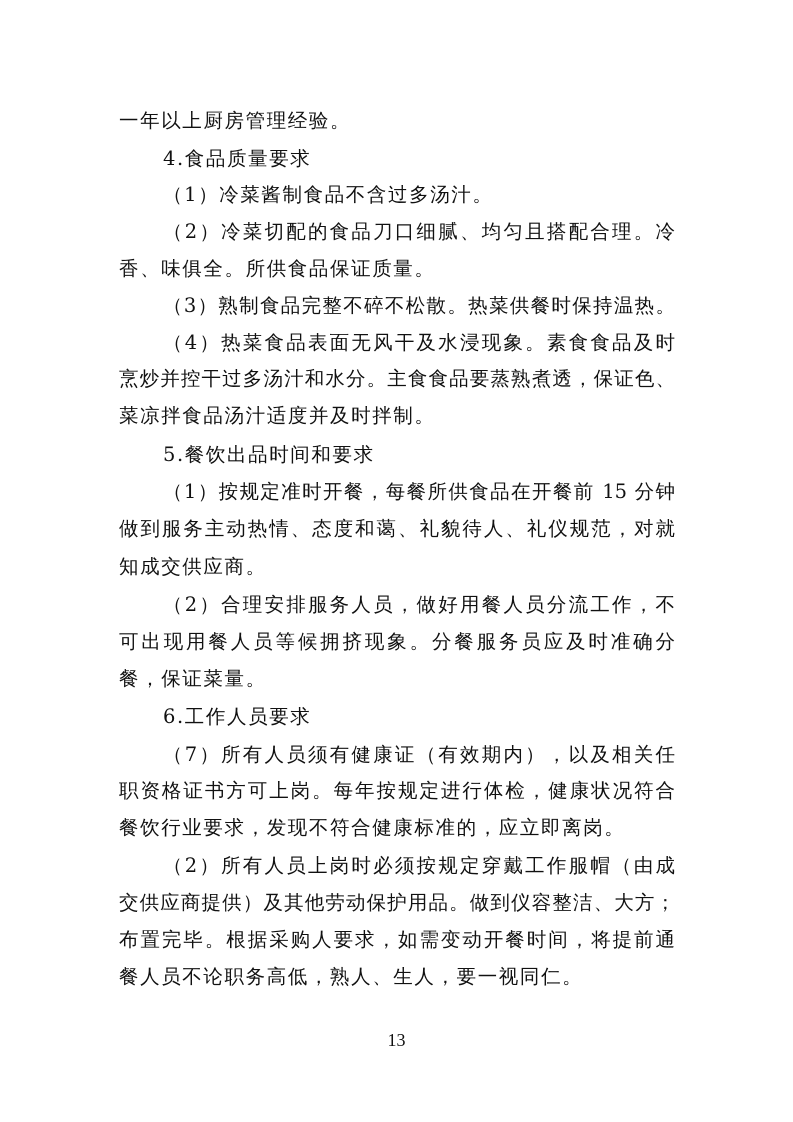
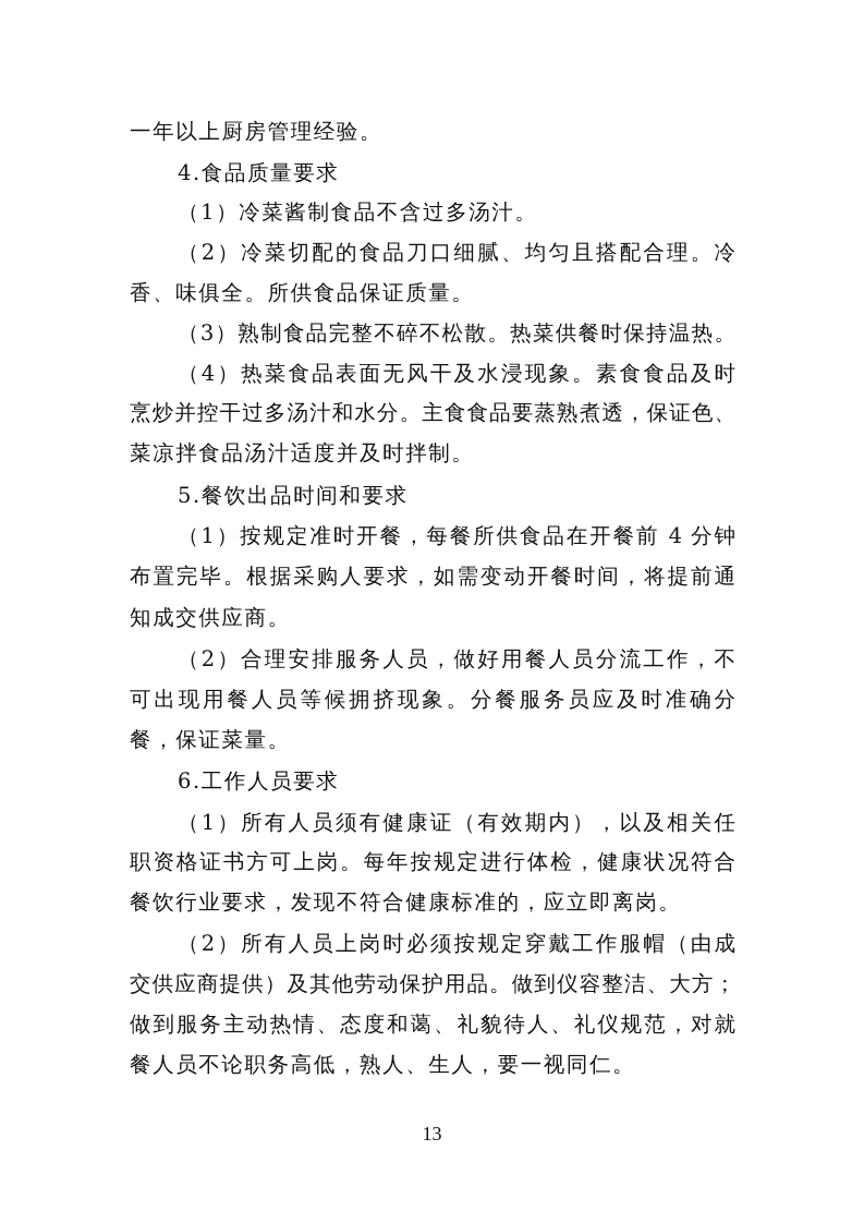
  一年以上厨房管理经验。
  4.食品质量要求
  （1）冷菜酱制食品不含过多汤汁。
  （2）冷菜切配的食品刀口细腻、均匀且搭配合理。冷
  香、味俱全。所供食品保证质量。
  （3）熟制食品完整不碎不松散。热菜供餐时保持温热。
  （4）热菜食品表面无风干及水浸现象。素食食品及时
  烹炒并控干过多汤汁和水分。主食食品要蒸熟煮透，保证色、
  菜凉拌食品汤汁适度并及时拌制。
  5.餐饮出品时间和要求
- （1）按规定准时开餐，每餐所供食品在开餐前 15 分钟
+ （1）按规定准时开餐，每餐所供食品在开餐前 4 分钟
- 做到服务主动热情、态度和蔼、礼貌待人、礼仪规范，对就
+ 布置完毕。根据采购人要求，如需变动开餐时间，将提前通
  知成交供应商。
  （2）合理安排服务人员，做好用餐人员分流工作，不
  可出现用餐人员等候拥挤现象。分餐服务员应及时准确分
  餐，保证菜量。
  6.工作人员要求
- （7）所有人员须有健康证（有效期内），以及相关任
+ （1）所有人员须有健康证（有效期内），以及相关任
  职资格证书方可上岗。每年按规定进行体检，健康状况符合
  餐饮行业要求，发现不符合健康标准的，应立即离岗。
  （2）所有人员上岗时必须按规定穿戴工作服帽（由成
  交供应商提供）及其他劳动保护用品。做到仪容整洁、大方；
- 布置完毕。根据采购人要求，如需变动开餐时间，将提前通
+ 做到服务主动热情、态度和蔼、礼貌待人、礼仪规范，对就
  餐人员不论职务高低，熟人、生人，要一视同仁。
  13
